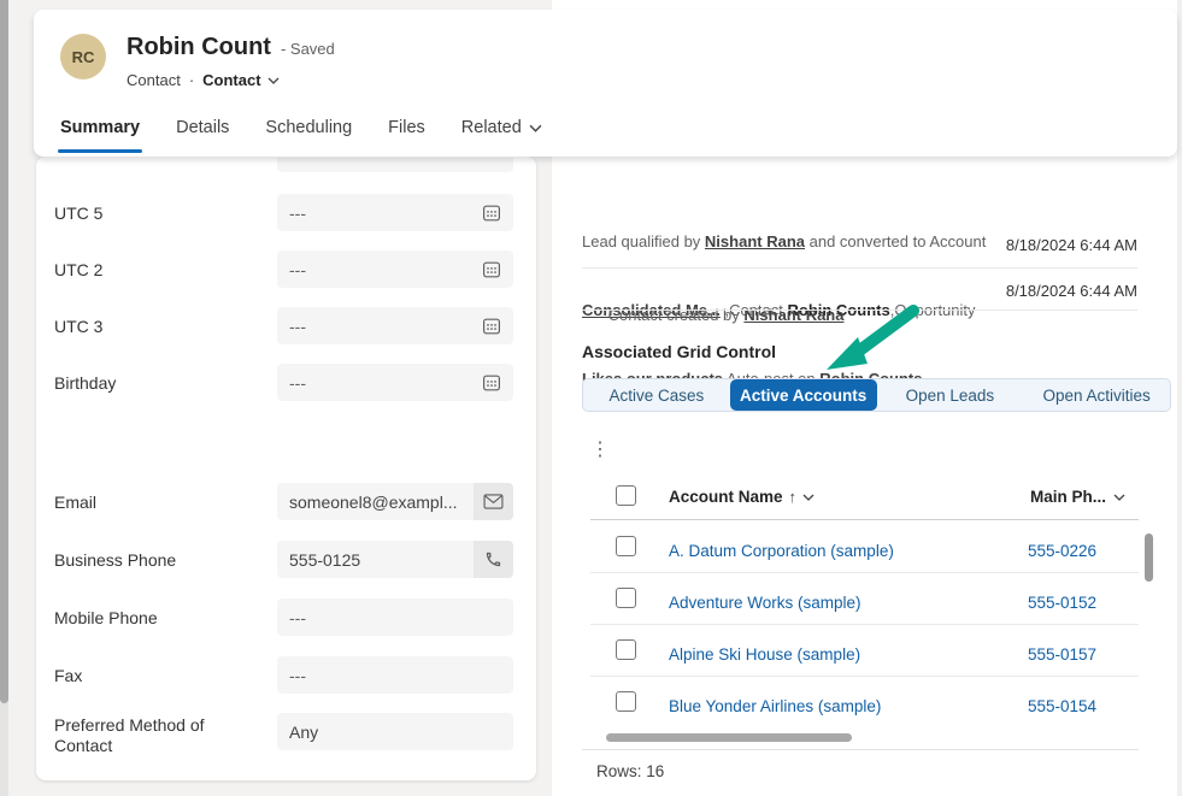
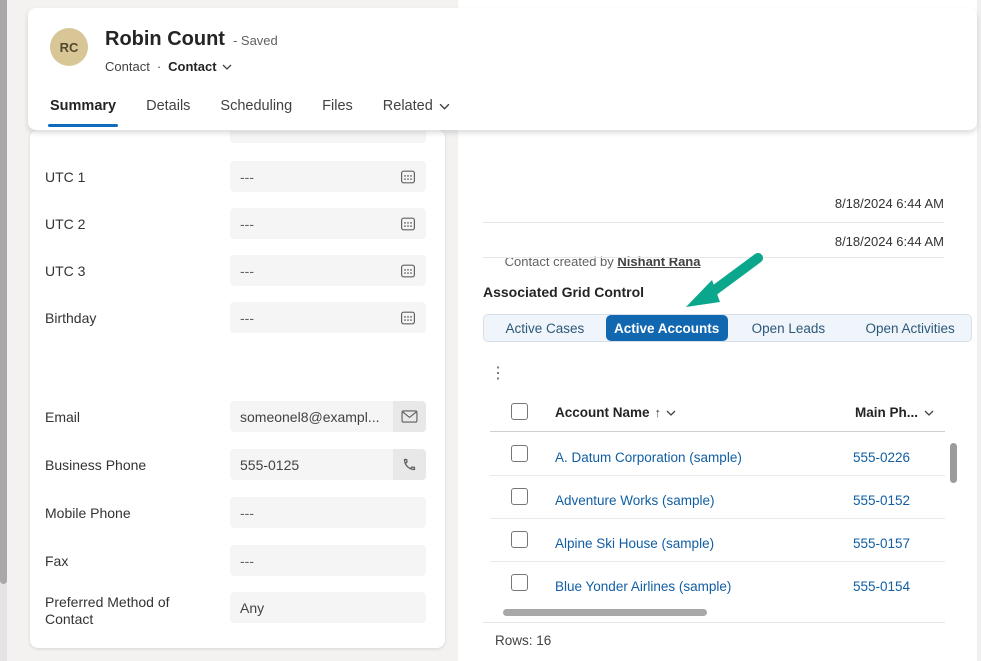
- Lead qualified by Nishant Rana and converted to Account
  8/18/2024 6:44 AM
  Contact created by Nishant Rana
  8/18/2024 6:44 AM
  Associated Grid Control
  Active Cases
  Active Accounts
  Open Leads
  Open Activities
  ⋮
  Account Name
  ↑
  Main Ph...
  A. Datum Corporation (sample)
  555-0226
  Adventure Works (sample)
  555-0152
  Alpine Ski House (sample)
  555-0157
  Blue Yonder Airlines (sample)
  555-0154
  Rows: 16
- UTC 5
+ UTC 1
  ---
  UTC 2
  ---
  UTC 3
  ---
  Birthday
  ---
  Email
  someonel8@exampl...
  Business Phone
  555-0125
  Mobile Phone
  ---
  Fax
  ---
  Preferred Method of Contact
  Any
  RC
  Robin Count
  - Saved
  Contact
  ·
  Contact
  Summary
  Details
  Scheduling
  Files
  Related
